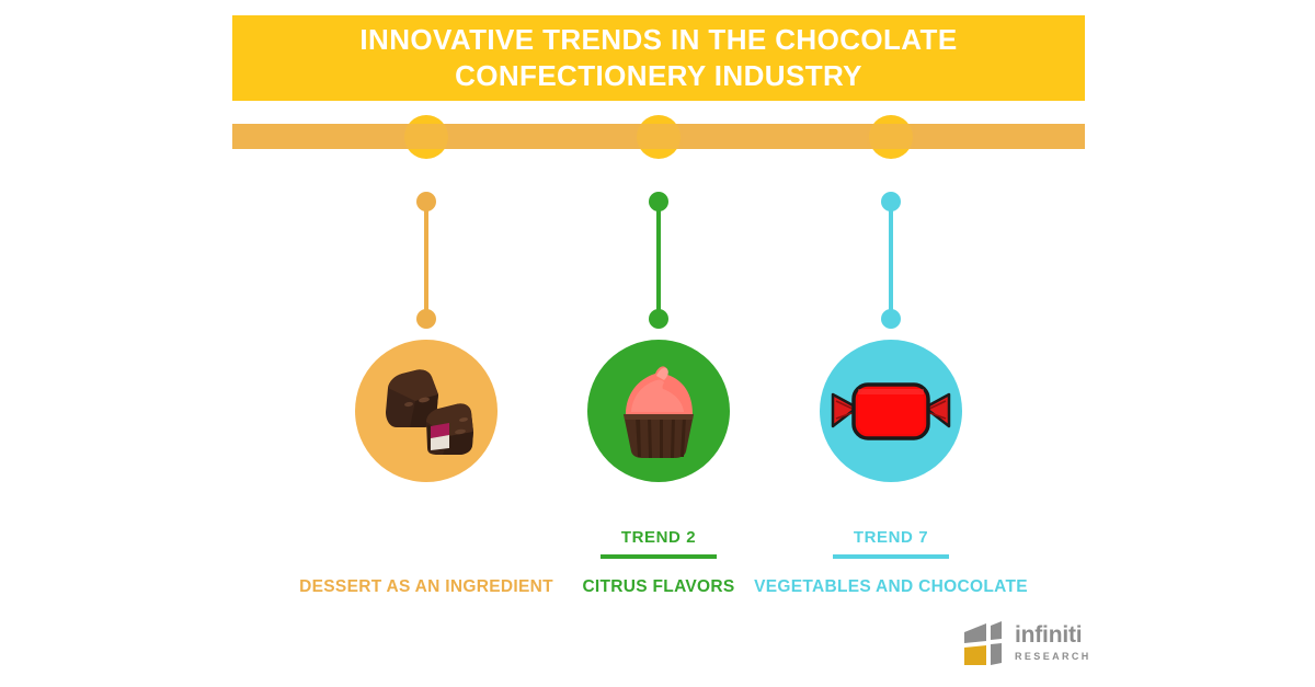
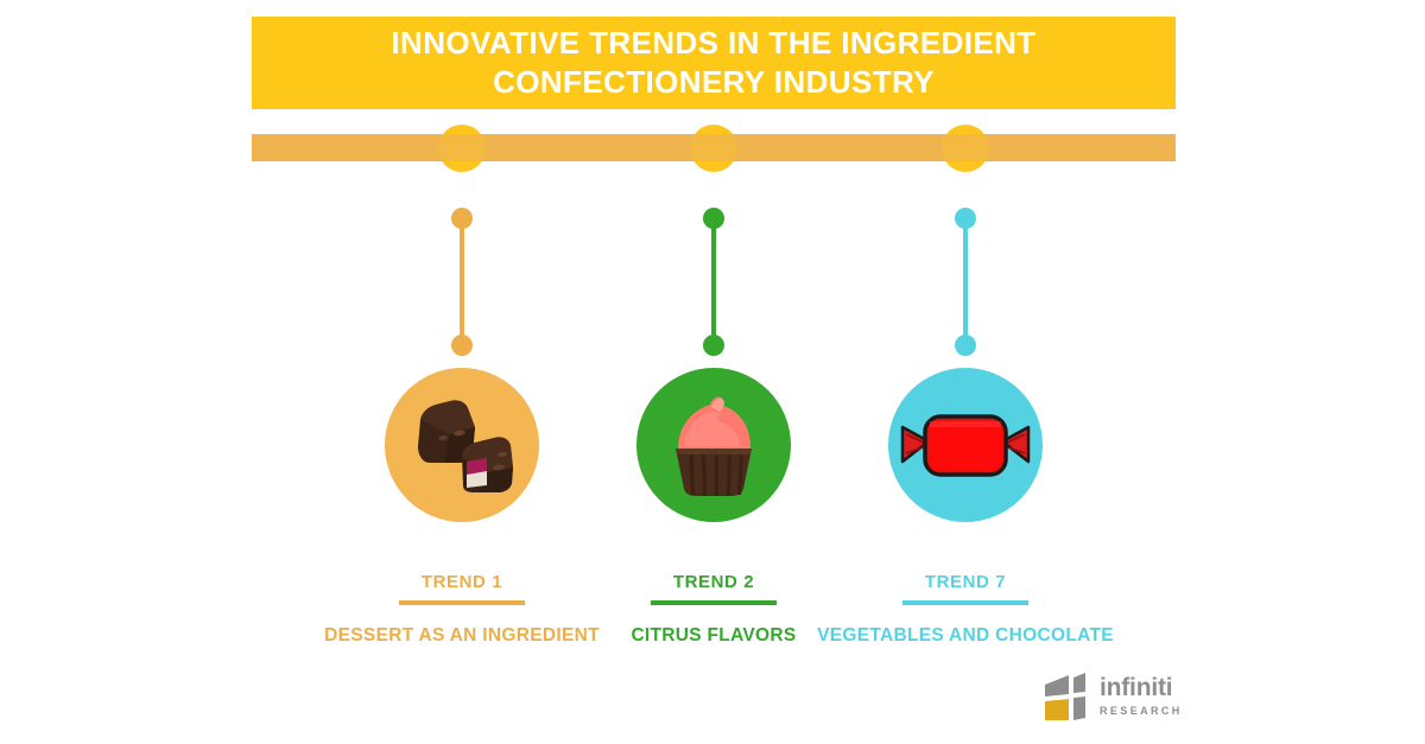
- INNOVATIVE TRENDS IN THE CHOCOLATE CONFECTIONERY INDUSTRY
+ INNOVATIVE TRENDS IN THE INGREDIENT CONFECTIONERY INDUSTRY
+ TREND 1
  DESSERT AS AN INGREDIENT
  TREND 2
  CITRUS FLAVORS
  TREND 7
  VEGETABLES AND CHOCOLATE
  infiniti
  RESEARCH
